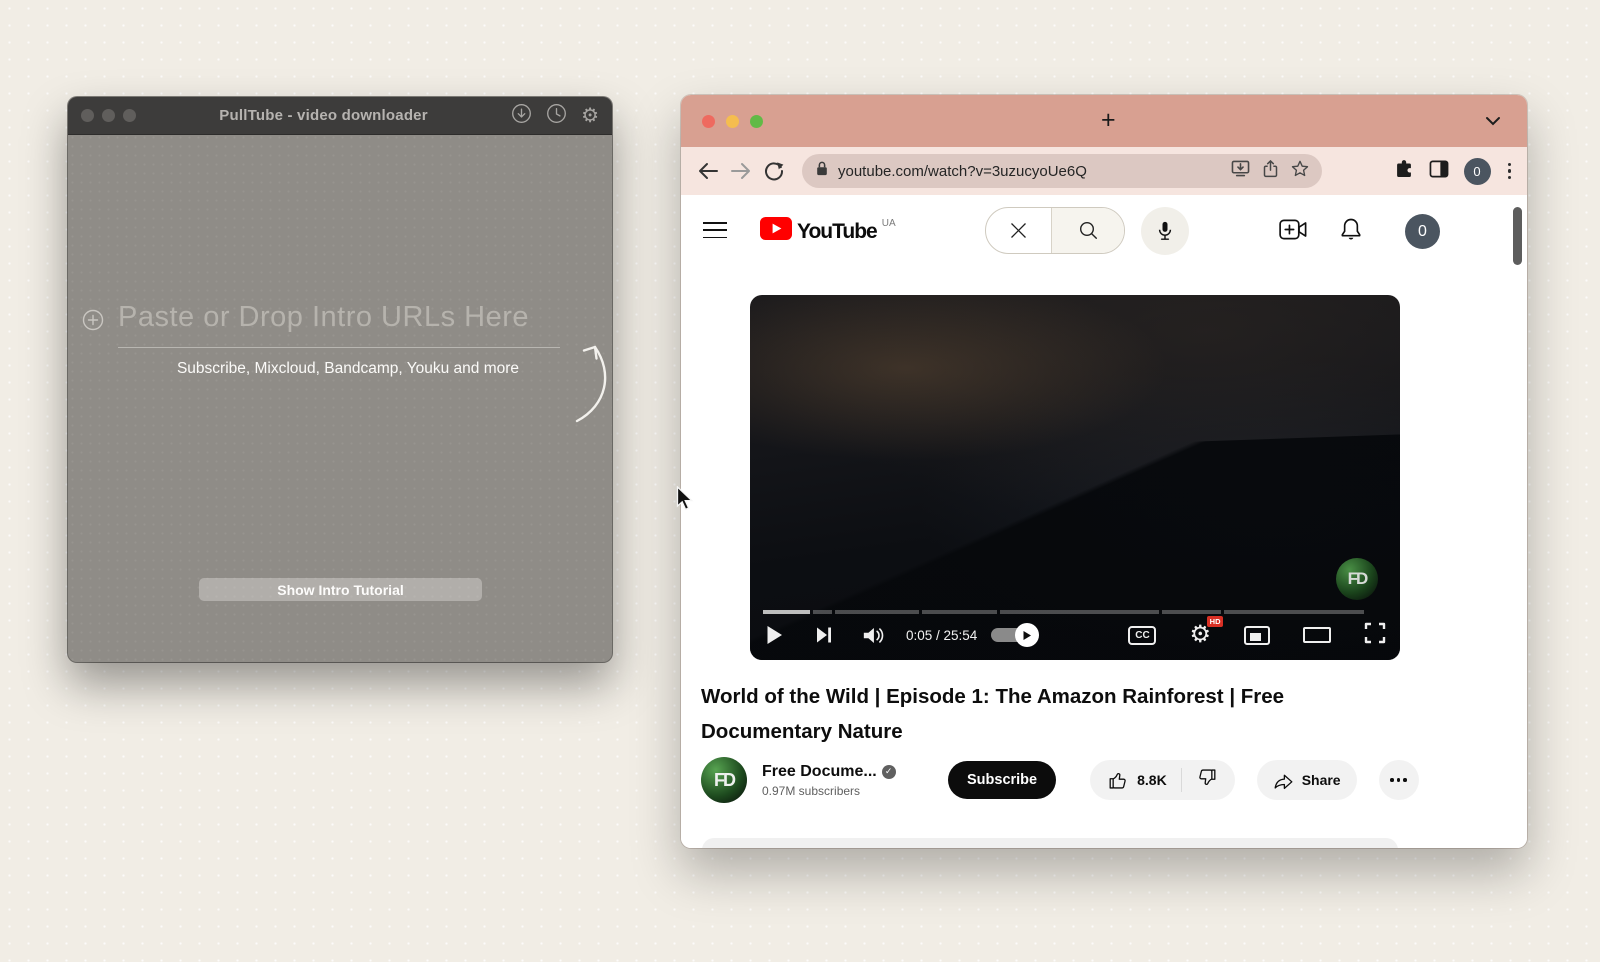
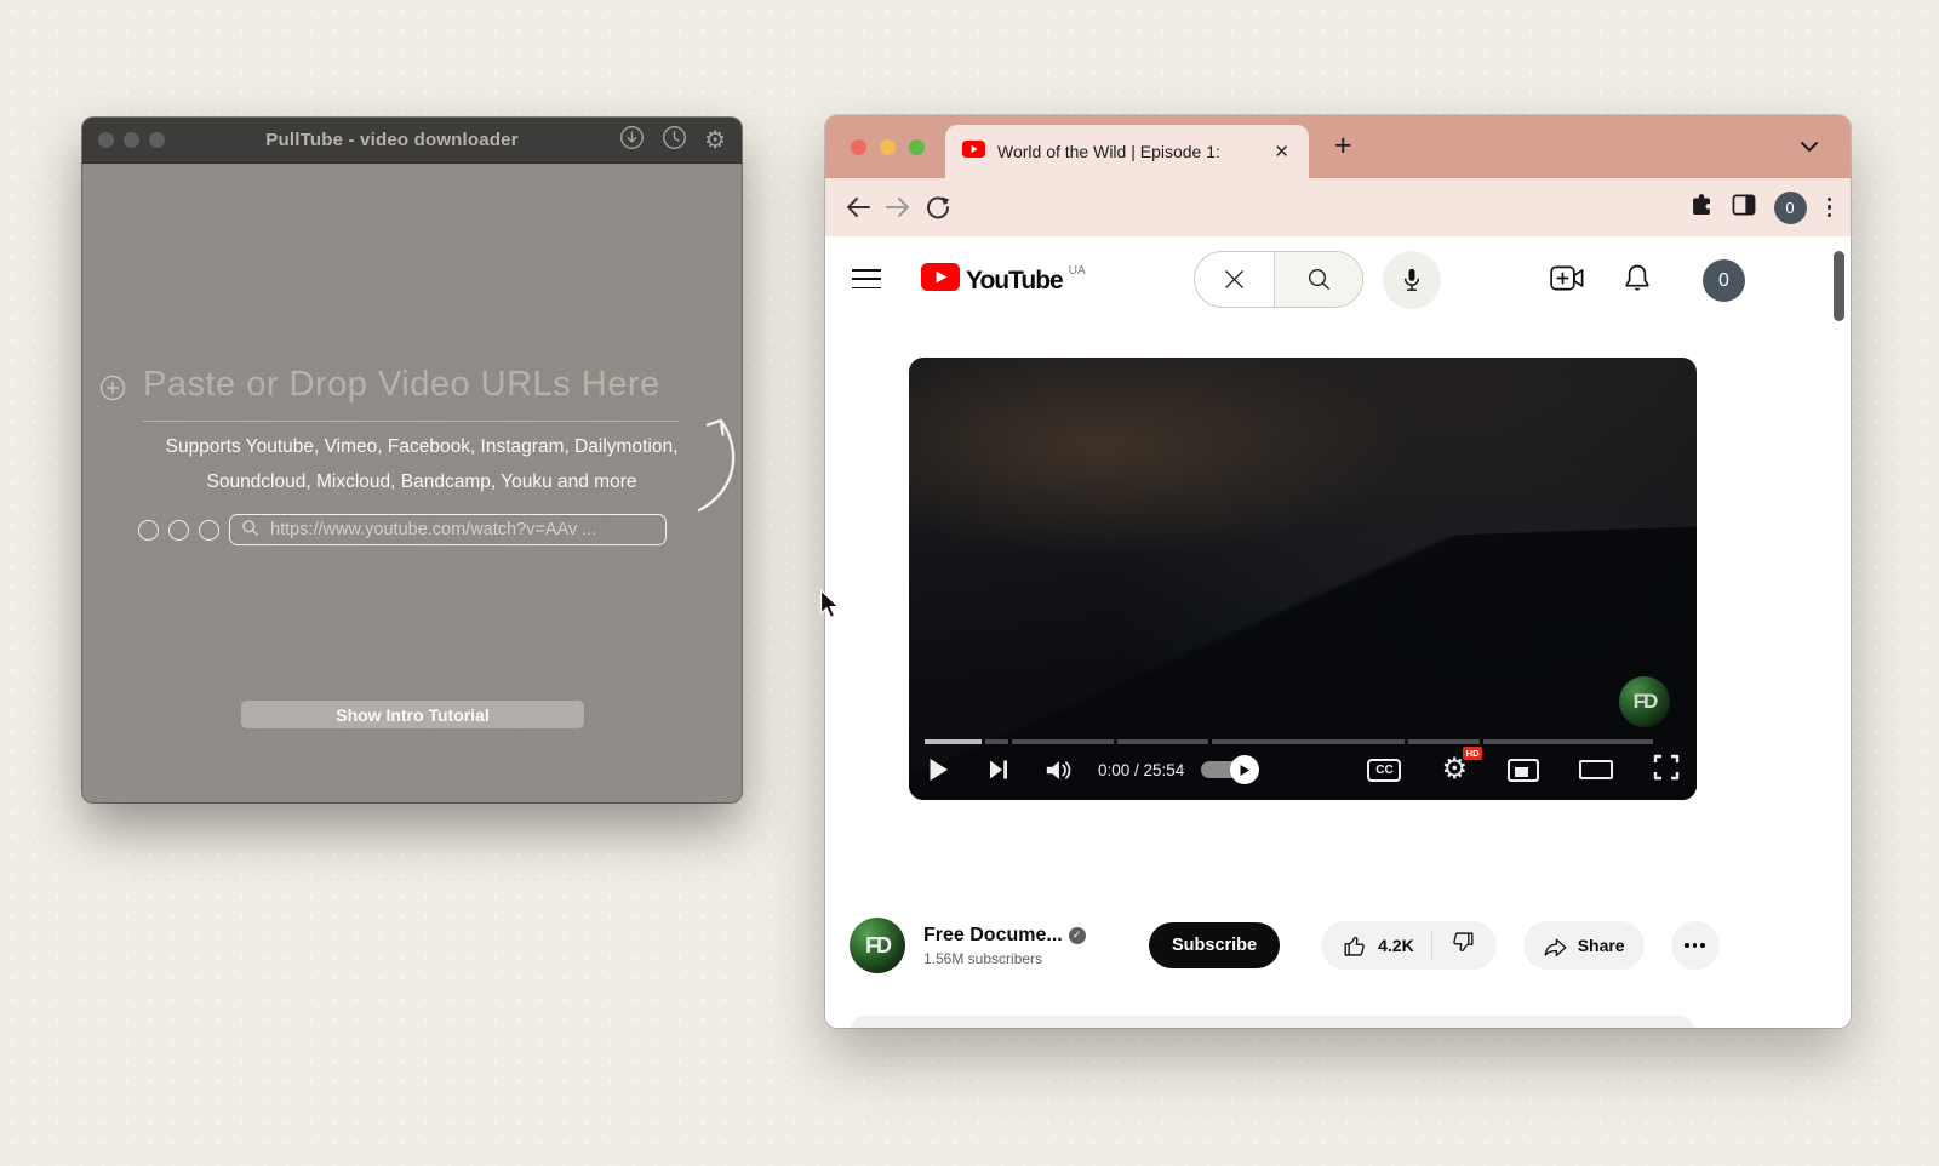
  PullTube - video downloader
  ⚙
- Paste or Drop Intro URLs Here
+ Paste or Drop Video URLs Here
+ Supports Youtube, Vimeo, Facebook, Instagram, Dailymotion,
- Subscribe, Mixcloud, Bandcamp, Youku and more
+ Soundcloud, Mixcloud, Bandcamp, Youku and more
+ https://www.youtube.com/watch?v=AAv ...
  Show Intro Tutorial
+ World of the Wild | Episode 1:
+ ✕
  +
- youtube.com/watch?v=3uzucyoUe6Q
  0
  YouTube
  UA
  0
  FD
- 0:05 / 25:54
+ 0:00 / 25:54
  CC
  ⚙
  HD
- World of the Wild | Episode 1: The Amazon Rainforest | Free
- Documentary Nature
  FD
  Free Docume...
  ✓
- 0.97M subscribers
+ 1.56M subscribers
  Subscribe
- 8.8K
+ 4.2K
  Share
